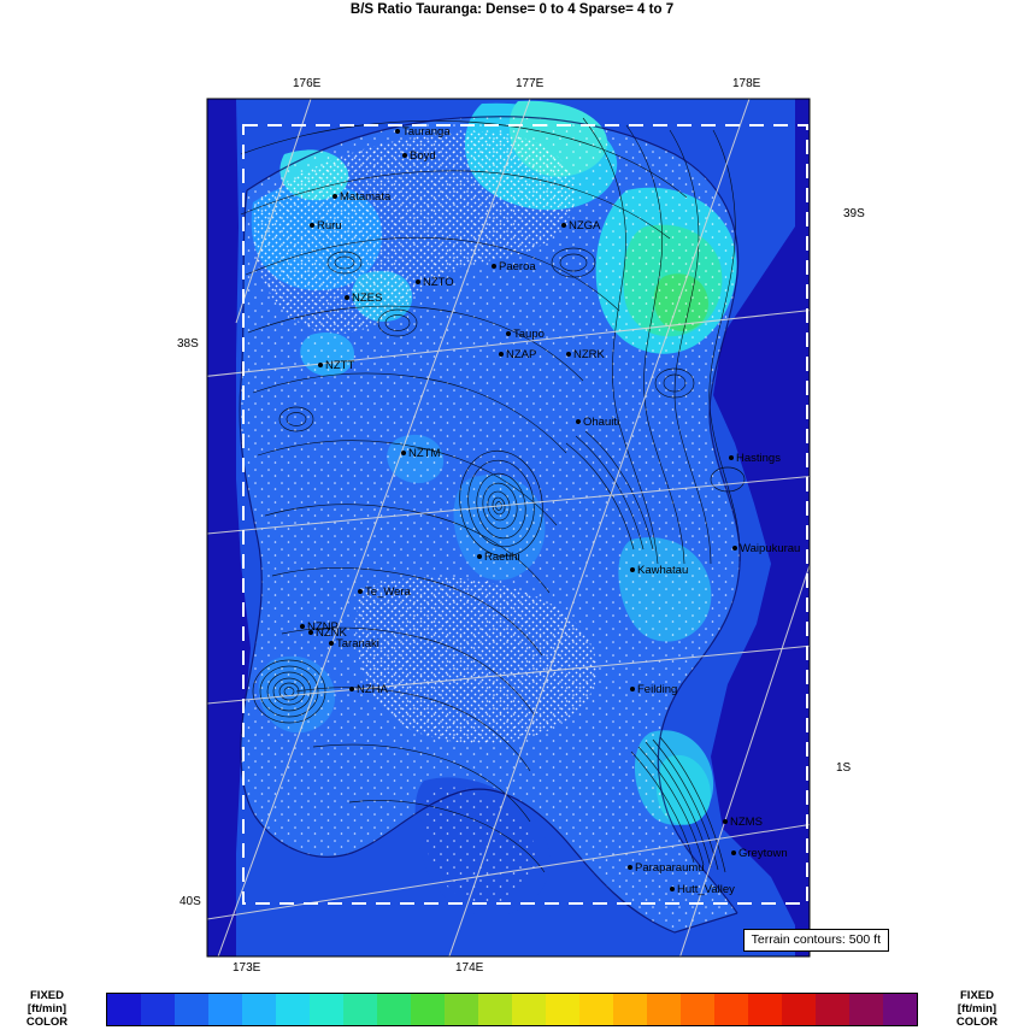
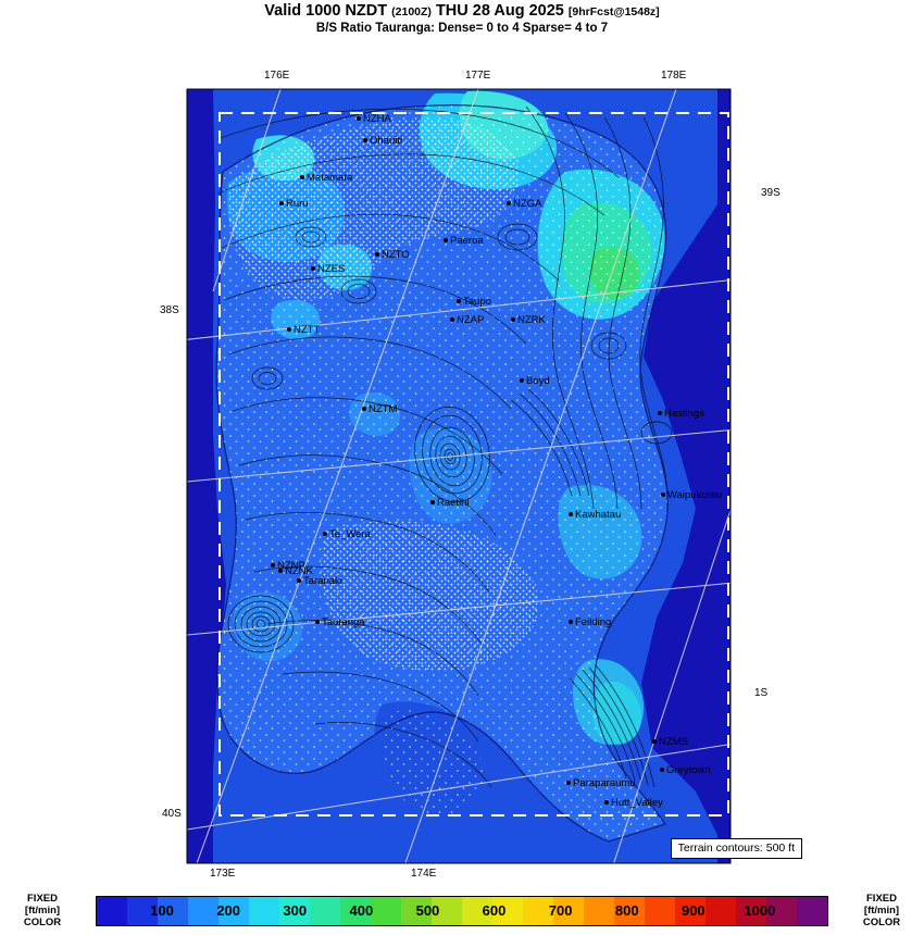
+ Valid 1000 NZDT (2100Z) THU 28 Aug 2025 [9hrFcst@1548z]
  B/S Ratio Tauranga: Dense= 0 to 4 Sparse= 4 to 7
  176E
  177E
  178E
  173E
  174E
  39S
  38S
  1S
  40S
- Tauranga
+ NZHA
- Boyd
+ Ohauiti
  Matamata
  Ruru
  NZGA
  Paeroa
  NZTO
  NZES
  Taupo
  NZAP
  NZRK
  NZTT
- Ohauiti
+ Boyd
  NZTM
  Hastings
  Waipukurau
  Raetihi
  Kawhatau
  Te_Wera
  NZNP
  NZNK
  Taranaki
- NZHA
+ Tauranga
  Feilding
  NZMS
  Greytown
  Paraparaumu
  Hutt_Valley
  Terrain contours: 500 ft
  FIXED
  [ft/min]
  COLOR
  FIXED
  [ft/min]
  COLOR
+ 100
+ 200
+ 300
+ 400
+ 500
+ 600
+ 700
+ 800
+ 900
+ 1000
